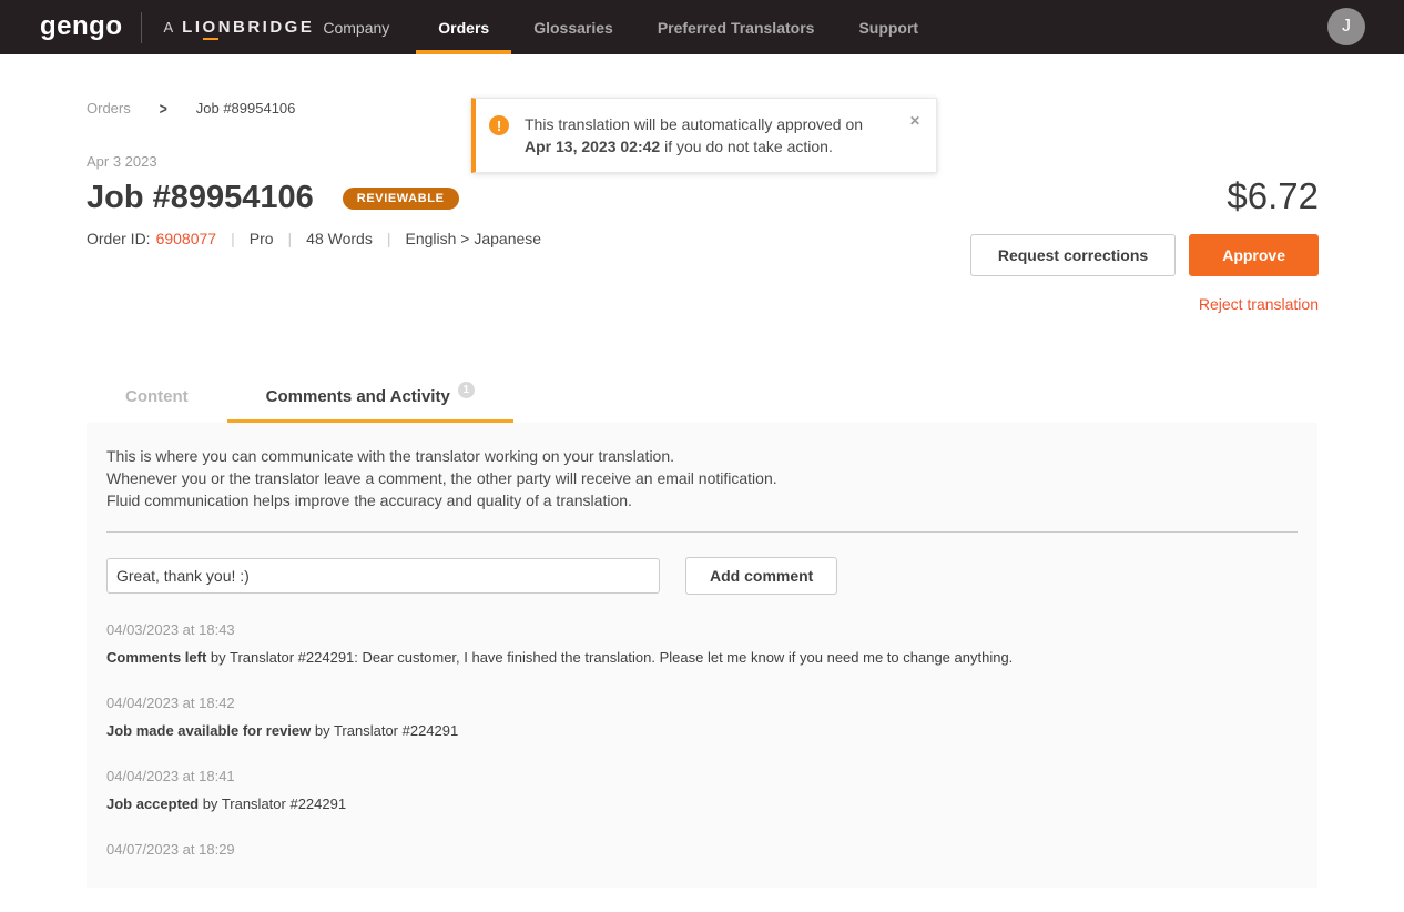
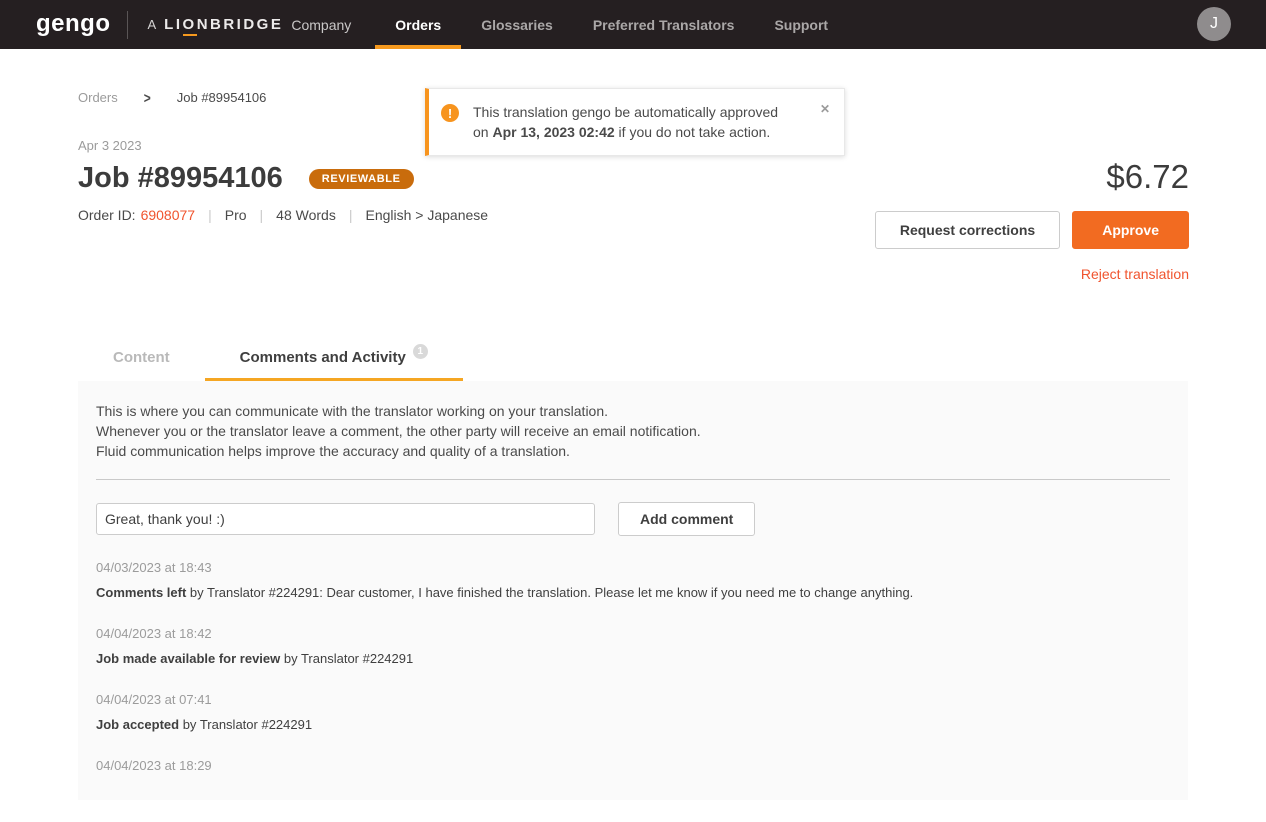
  gengo
  A
  LIONBRIDGE
  Company
  Orders
  Glossaries
  Preferred Translators
  Support
  J
  Orders
  >
  Job #89954106
  !
- This translation will be automatically approved on Apr 13, 2023 02:42 if you do not take action.
+ This translation gengo be automatically approved on Apr 13, 2023 02:42 if you do not take action.
  ✕
  Apr 3 2023
  Job #89954106
  REVIEWABLE
  Order ID:
  6908077
  |
  Pro
  |
  48 Words
  |
  English > Japanese
  $6.72
  Request corrections
  Approve
  Reject translation
  Content
  Comments and Activity
  1
  This is where you can communicate with the translator working on your translation.
  Whenever you or the translator leave a comment, the other party will receive an email notification.
  Fluid communication helps improve the accuracy and quality of a translation.
  Great, thank you! :)
  Add comment
  04/03/2023 at 18:43
  Comments left by Translator #224291: Dear customer, I have finished the translation. Please let me know if you need me to change anything.
  04/04/2023 at 18:42
  Job made available for review by Translator #224291
- 04/04/2023 at 18:41
+ 04/04/2023 at 07:41
  Job accepted by Translator #224291
- 04/07/2023 at 18:29
+ 04/04/2023 at 18:29
